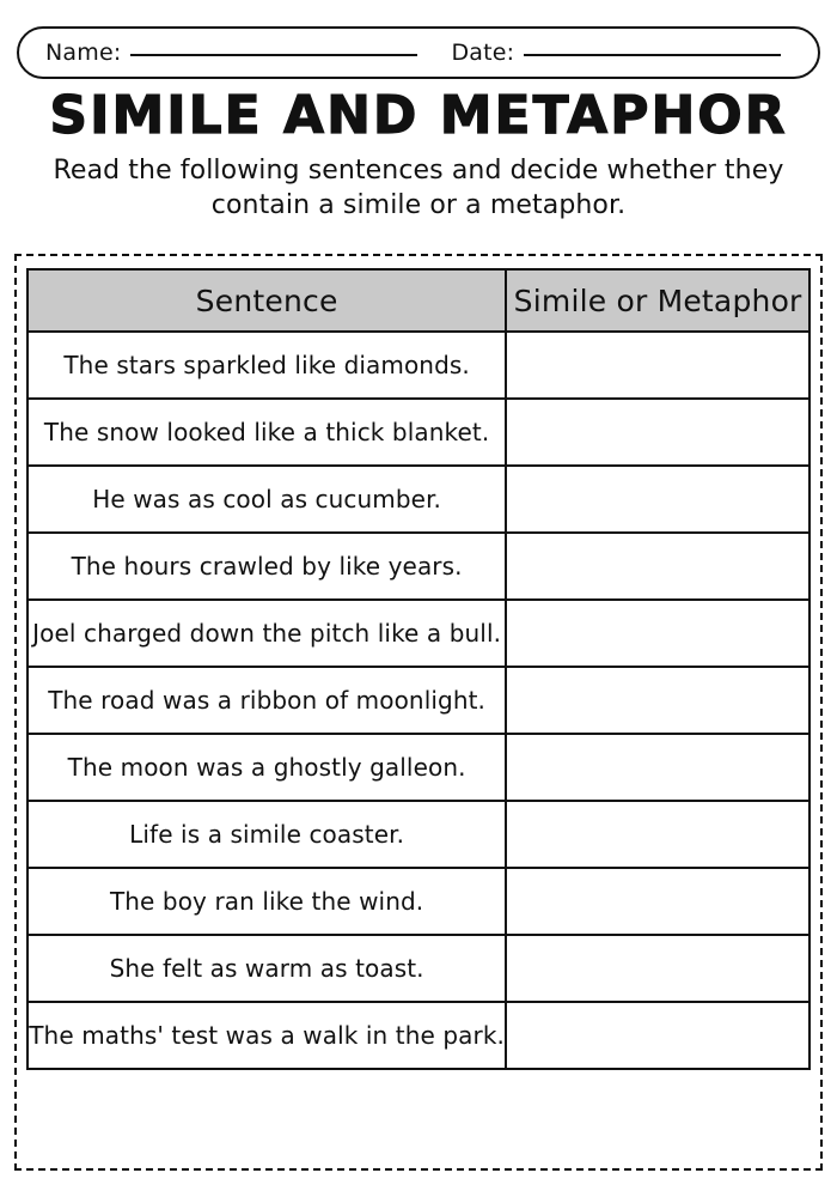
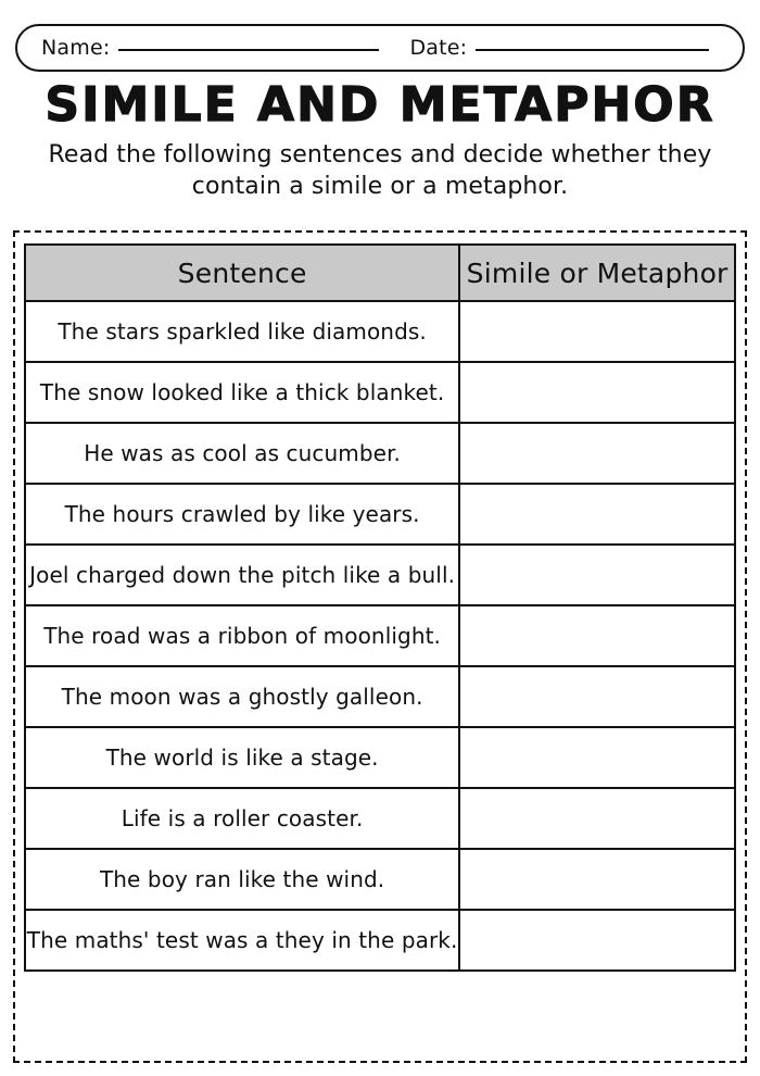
  Name:
  Date:
  SIMILE AND METAPHOR
  Read the following sentences and decide whether they contain a simile or a metaphor.
  Sentence	Simile or Metaphor
  The stars sparkled like diamonds.
  The snow looked like a thick blanket.
  He was as cool as cucumber.
  The hours crawled by like years.
  Joel charged down the pitch like a bull.
  The road was a ribbon of moonlight.
  The moon was a ghostly galleon.
+ The world is like a stage.
- Life is a simile coaster.
+ Life is a roller coaster.
  The boy ran like the wind.
- She felt as warm as toast.
- The maths' test was a walk in the park.
+ The maths' test was a they in the park.
